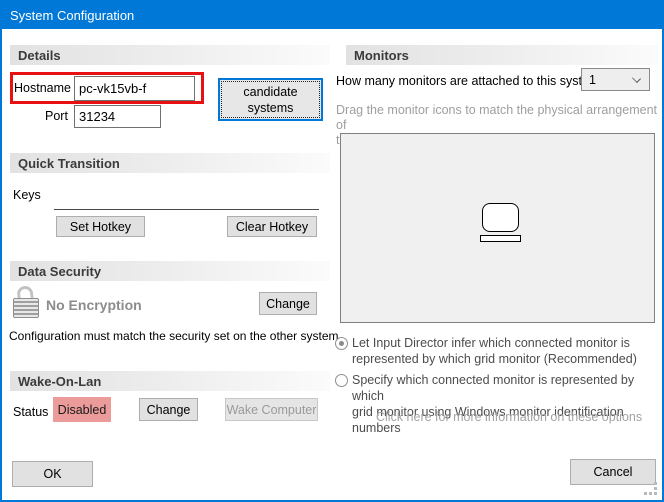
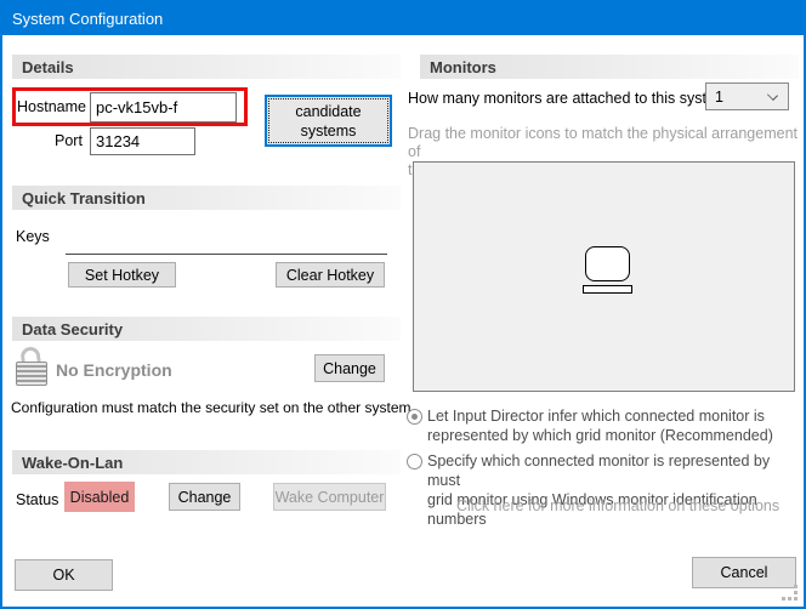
  System Configuration
  Details
  Hostname
  pc-vk15vb-f
  candidate systems
  Port
  31234
  Quick Transition
  Keys
  Set Hotkey
  Clear Hotkey
  Data Security
  No Encryption
  Change
  Configuration must match the security set on the other system
  Wake-On-Lan
  Status
  Disabled
  Change
  Wake Computer
  OK
  Monitors
  How many monitors are attached to this sys
  1
  Drag the monitor icons to match the physical arrangement of
  Let Input Director infer which connected monitor is
  represented by which grid monitor (Recommended)
- Specify which connected monitor is represented by which
+ Specify which connected monitor is represented by must
  grid monitor using Windows monitor identification numbers
  Click here for more information on these options
  Cancel
